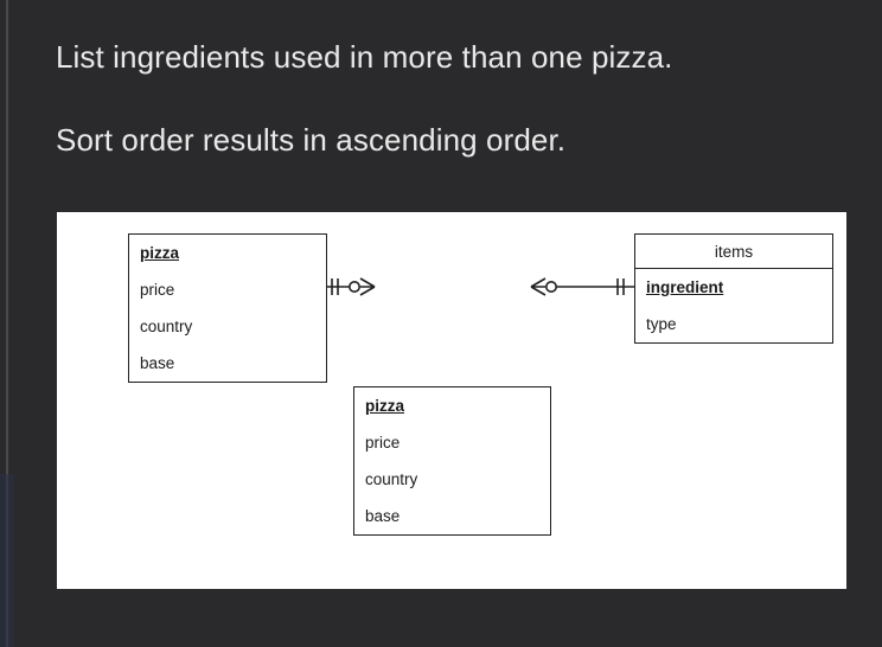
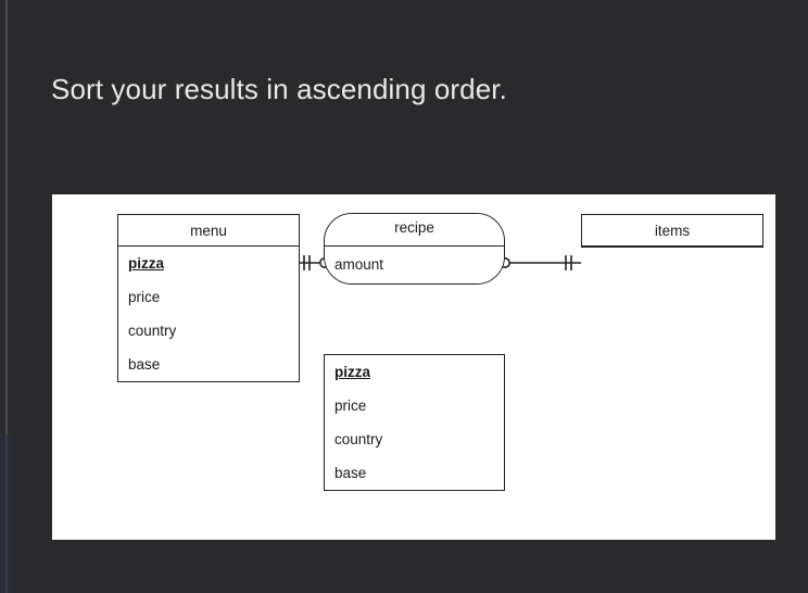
- List ingredients used in more than one pizza.
- Sort order results in ascending order.
+ Sort your results in ascending order.
+ menu
  pizza
  price
  country
  base
+ recipe
+ amount
  items
- ingredient
- type
  pizza
  price
  country
  base
